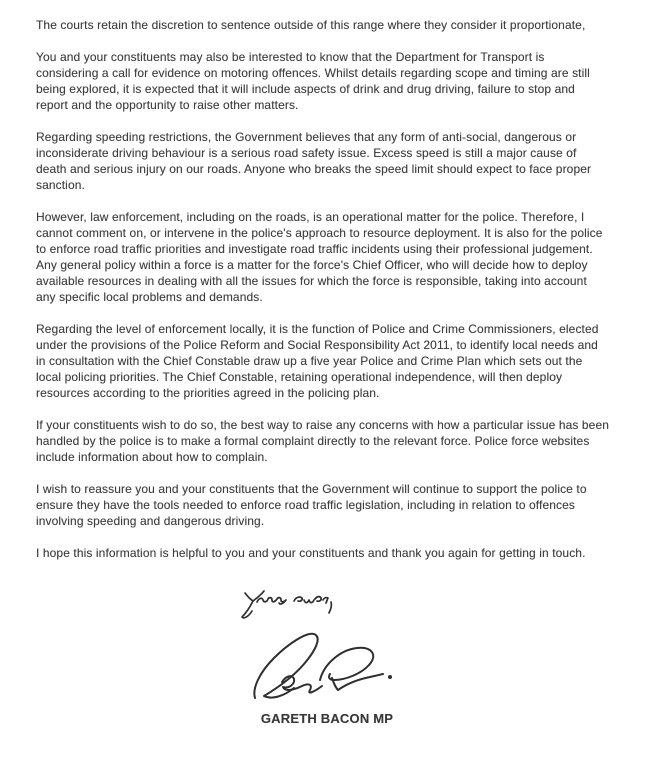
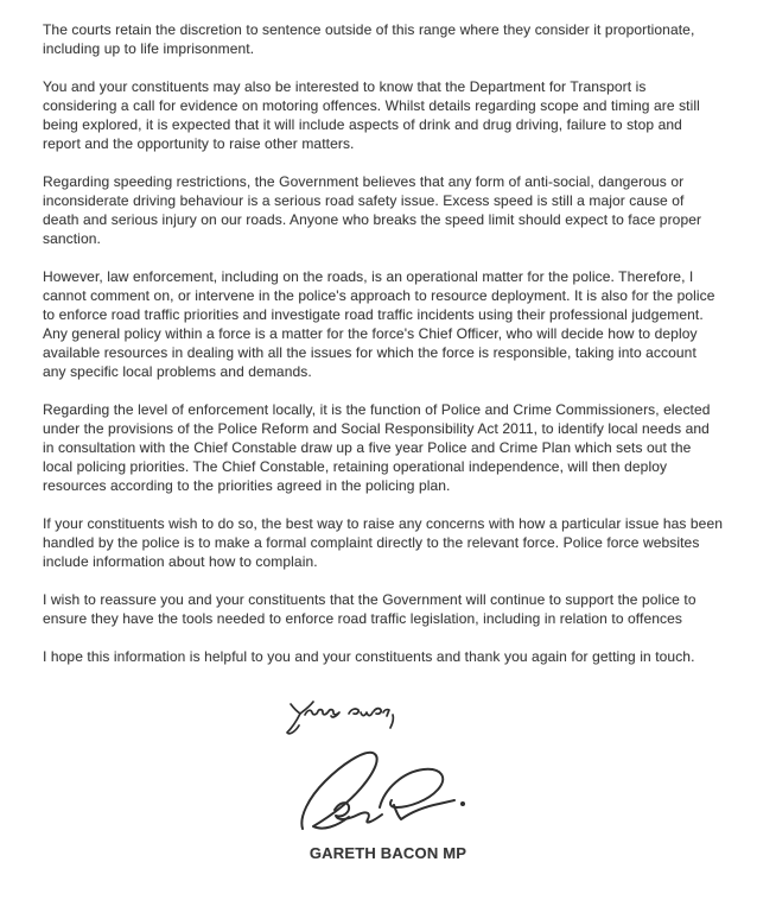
  The courts retain the discretion to sentence outside of this range where they consider it proportionate,
+ including up to life imprisonment.
  You and your constituents may also be interested to know that the Department for Transport is
  considering a call for evidence on motoring offences. Whilst details regarding scope and timing are still
  being explored, it is expected that it will include aspects of drink and drug driving, failure to stop and
  report and the opportunity to raise other matters.
  Regarding speeding restrictions, the Government believes that any form of anti-social, dangerous or
  inconsiderate driving behaviour is a serious road safety issue. Excess speed is still a major cause of
  death and serious injury on our roads. Anyone who breaks the speed limit should expect to face proper
  sanction.
  However, law enforcement, including on the roads, is an operational matter for the police. Therefore, I
  cannot comment on, or intervene in the police's approach to resource deployment. It is also for the police
  to enforce road traffic priorities and investigate road traffic incidents using their professional judgement.
  Any general policy within a force is a matter for the force's Chief Officer, who will decide how to deploy
  available resources in dealing with all the issues for which the force is responsible, taking into account
  any specific local problems and demands.
  Regarding the level of enforcement locally, it is the function of Police and Crime Commissioners, elected
  under the provisions of the Police Reform and Social Responsibility Act 2011, to identify local needs and
  in consultation with the Chief Constable draw up a five year Police and Crime Plan which sets out the
  local policing priorities. The Chief Constable, retaining operational independence, will then deploy
  resources according to the priorities agreed in the policing plan.
  If your constituents wish to do so, the best way to raise any concerns with how a particular issue has been
  handled by the police is to make a formal complaint directly to the relevant force. Police force websites
  include information about how to complain.
  I wish to reassure you and your constituents that the Government will continue to support the police to
  ensure they have the tools needed to enforce road traffic legislation, including in relation to offences
- involving speeding and dangerous driving.
  I hope this information is helpful to you and your constituents and thank you again for getting in touch.
  GARETH BACON MP
